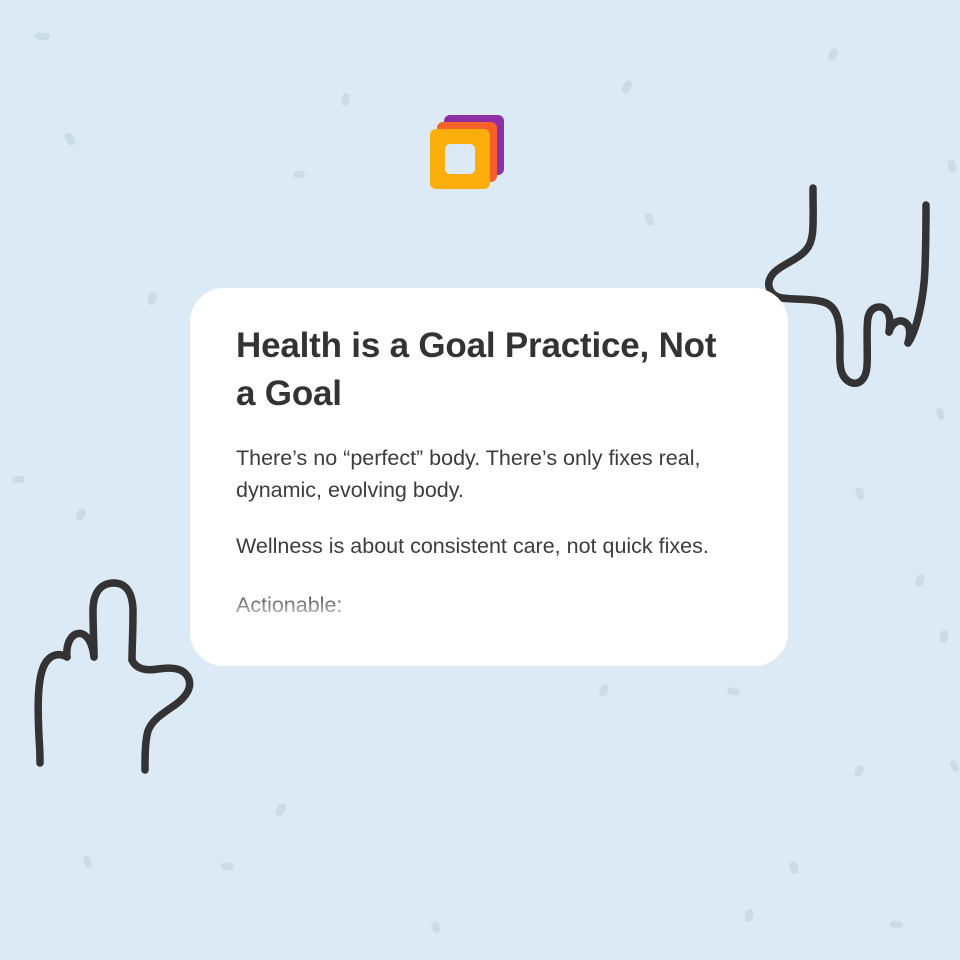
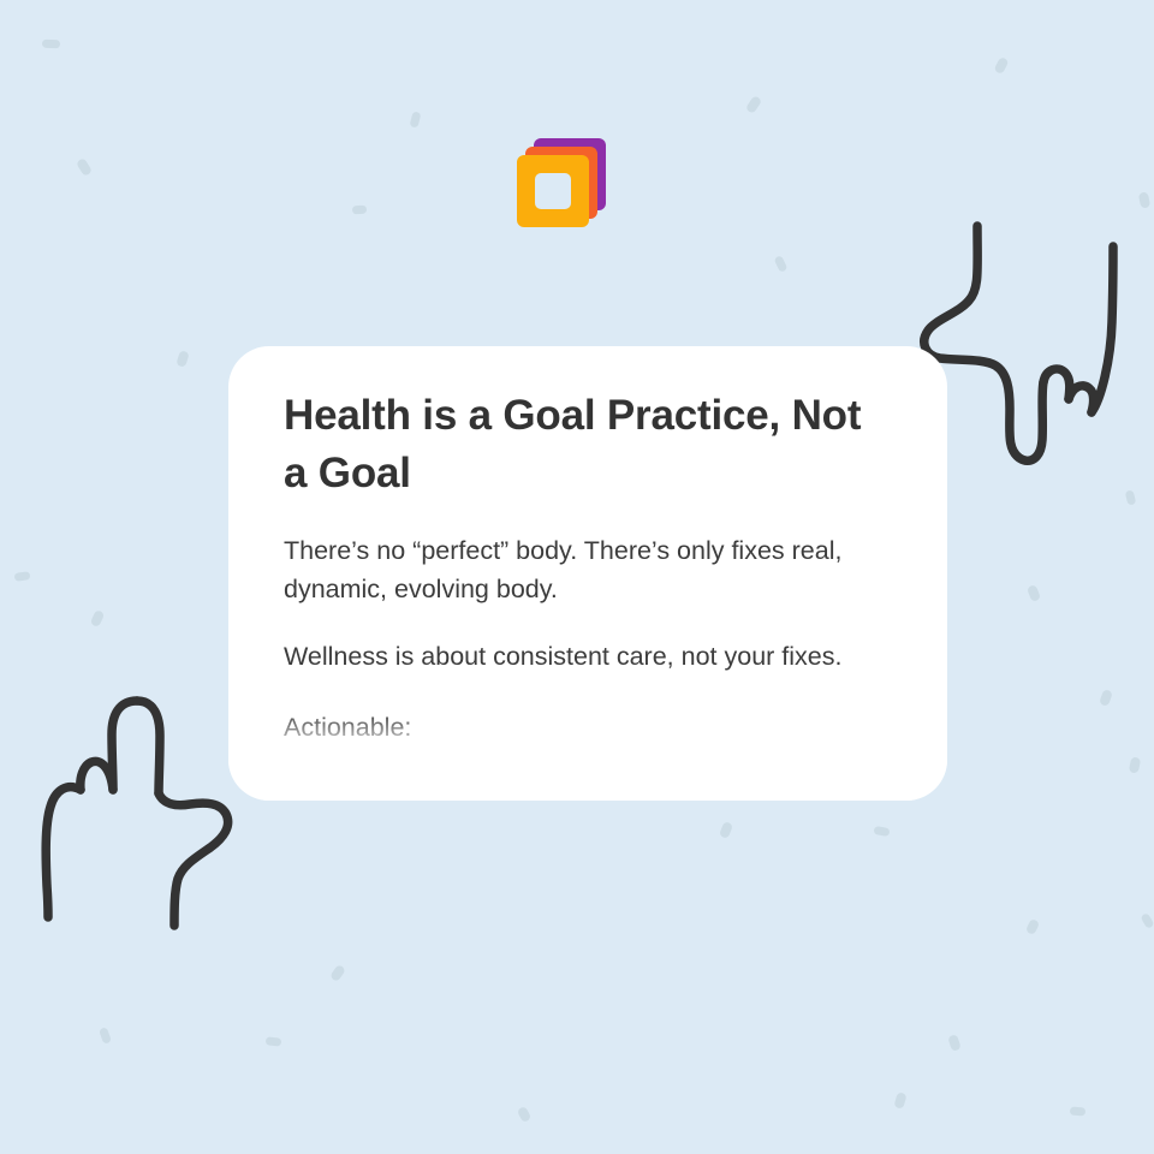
  Health is a Goal Practice, Not a Goal
  There’s no “perfect” body. There’s only fixes real, dynamic, evolving body.
- Wellness is about consistent care, not quick fixes.
+ Wellness is about consistent care, not your fixes.
